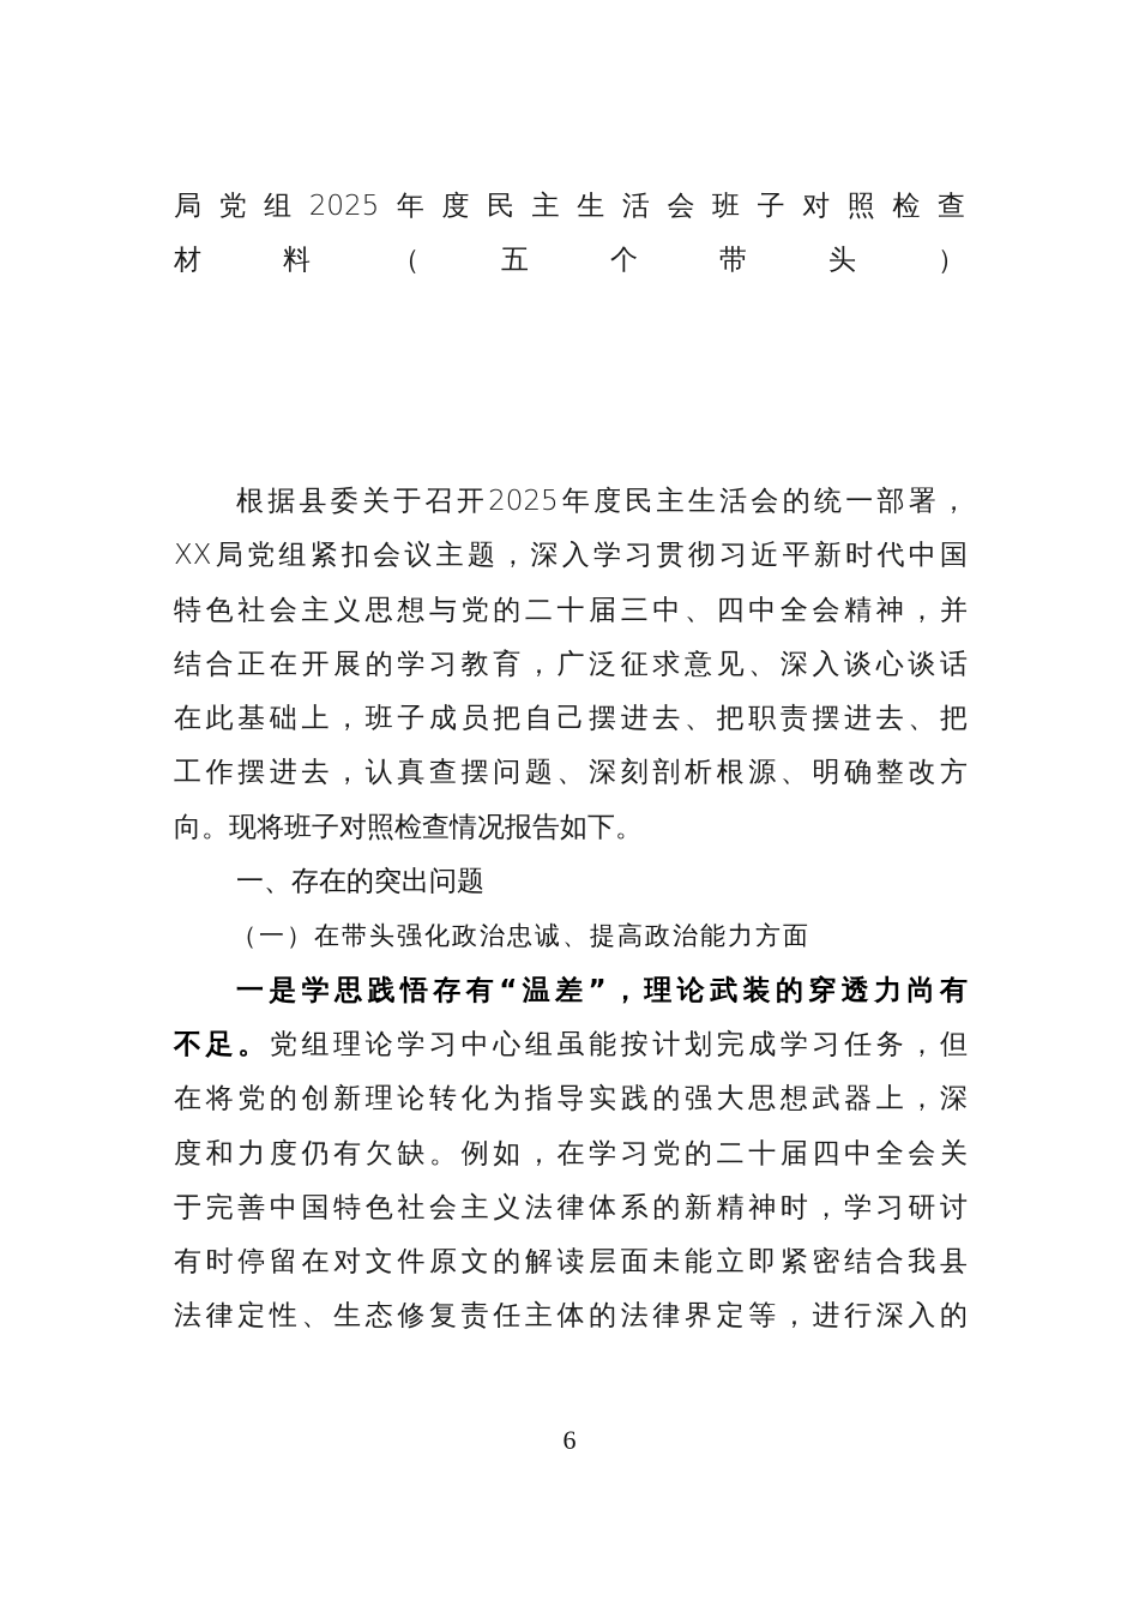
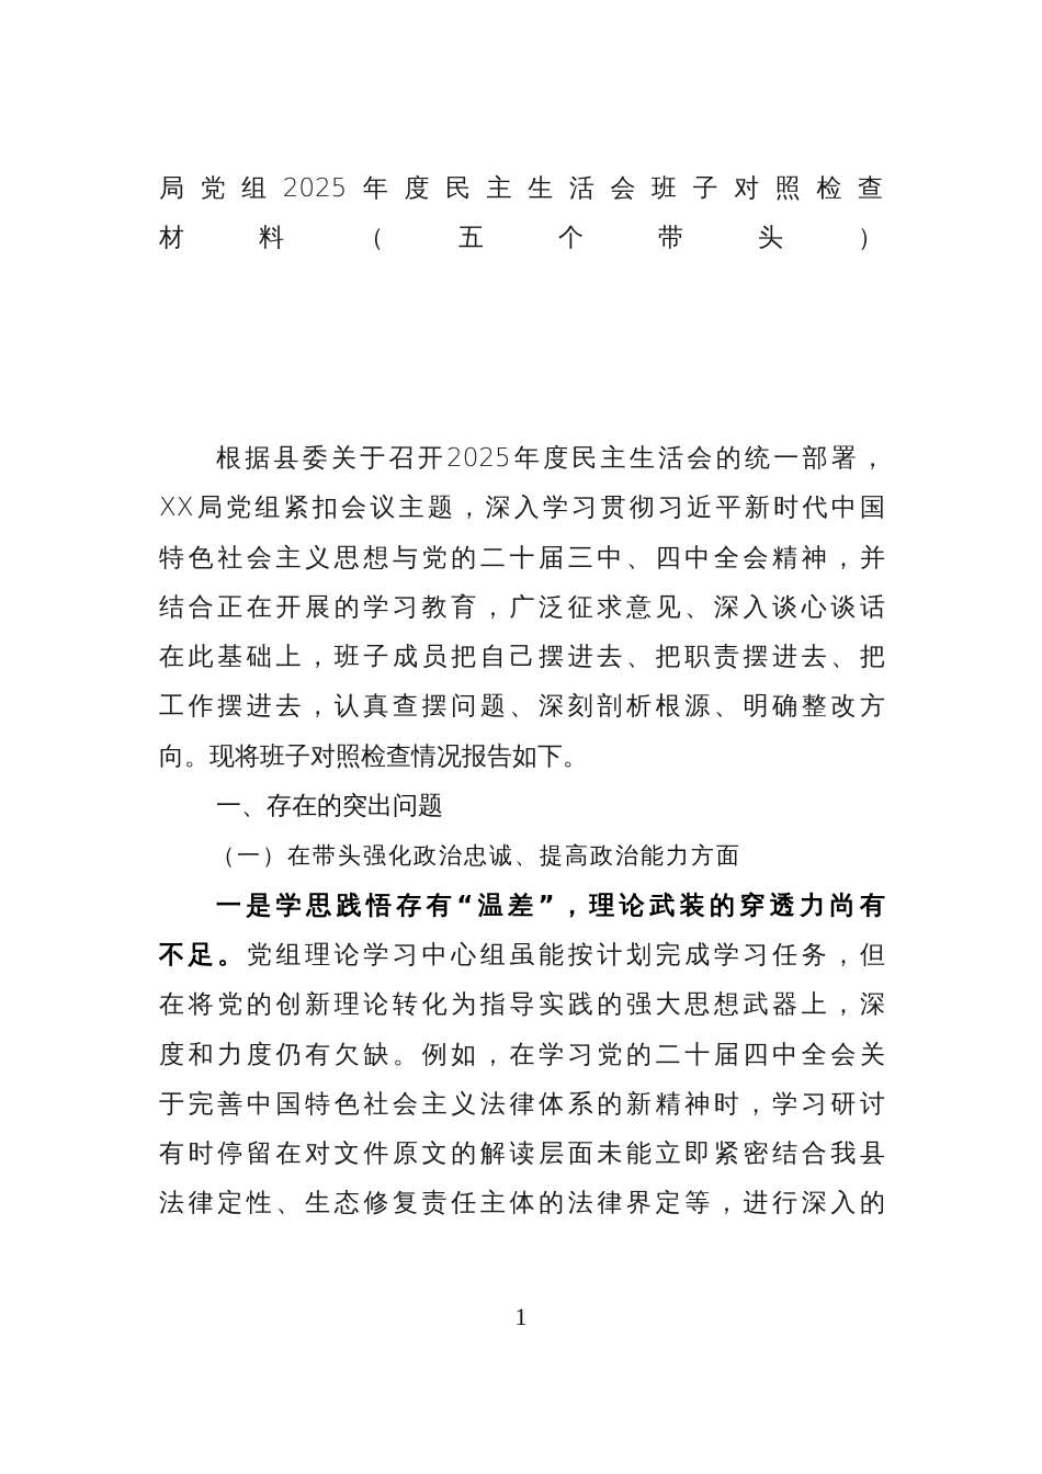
  局党组2025年度民主生活会班子对照检查
  材料（五个带头）
  根据县委关于召开2025年度民主生活会的统一部署，
  XX局党组紧扣会议主题，深入学习贯彻习近平新时代中国
  特色社会主义思想与党的二十届三中、四中全会精神，并
  结合正在开展的学习教育，广泛征求意见、深入谈心谈话
  在此基础上，班子成员把自己摆进去、把职责摆进去、把
  工作摆进去，认真查摆问题、深刻剖析根源、明确整改方
  向。现将班子对照检查情况报告如下。
  一、存在的突出问题
  （一）在带头强化政治忠诚、提高政治能力方面
  一是学思践悟存有“温差”，理论武装的穿透力尚有
  不足。党组理论学习中心组虽能按计划完成学习任务，但
  在将党的创新理论转化为指导实践的强大思想武器上，深
  度和力度仍有欠缺。例如，在学习党的二十届四中全会关
  于完善中国特色社会主义法律体系的新精神时，学习研讨
  有时停留在对文件原文的解读层面未能立即紧密结合我县
  法律定性、生态修复责任主体的法律界定等，进行深入的
- 6
+ 1
